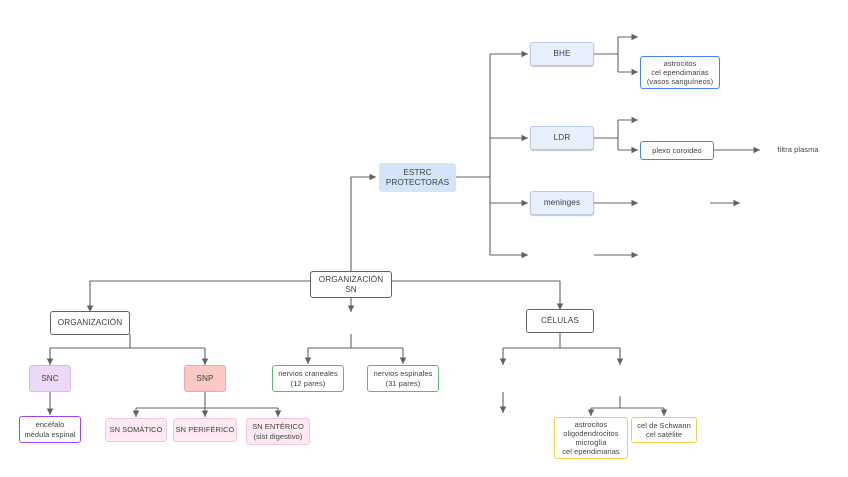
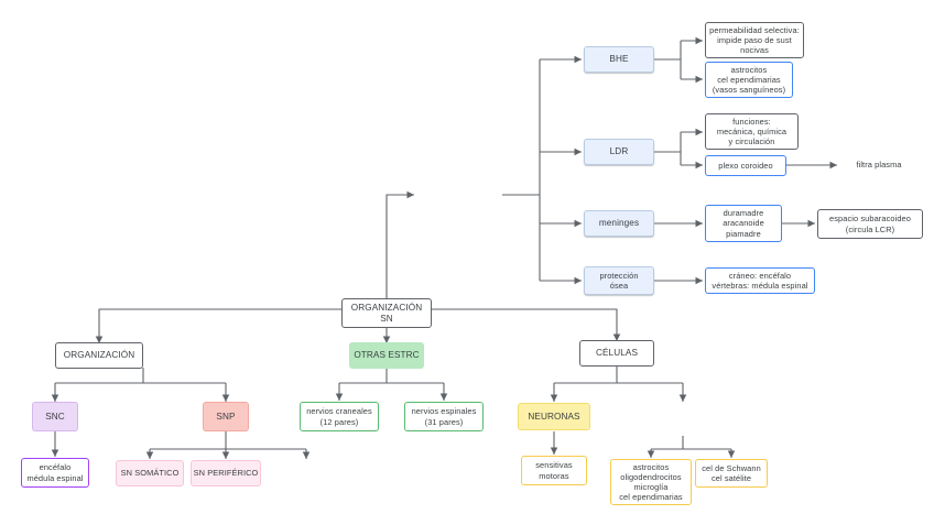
- ESTRC
- PROTECTORAS
  BHE
+ permeabilidad selectiva:
+ impide paso de sust
+ nocivas
  astrocitos
  cel ependimarias
  (vasos sanguíneos)
  LDR
+ funciones:
+ mecánica, química
+ y circulación
  plexo coroideo
  filtra plasma
  meninges
+ duramadre
+ aracanoide
+ piamadre
+ espacio subaracoideo
+ (circula LCR)
+ protección
+ ósea
+ cráneo: encéfalo
+ vértebras: médula espinal
  ORGANIZACIÓN
  SN
  ORGANIZACIÓN
+ OTRAS ESTRC
  CÉLULAS
  SNC
  SNP
  encéfalo
  médula espinal
  SN SOMÁTICO
  SN PERIFÉRICO
- SN ENTÉRICO
- (sist digestivo)
  nervios craneales
  (12 pares)
  nervios espinales
  (31 pares)
+ NEURONAS
+ sensitivas
+ motoras
  astrocitos
  oligodendrocitos
  microglía
  cel ependimarias
  cel de Schwann
  cel satélite
